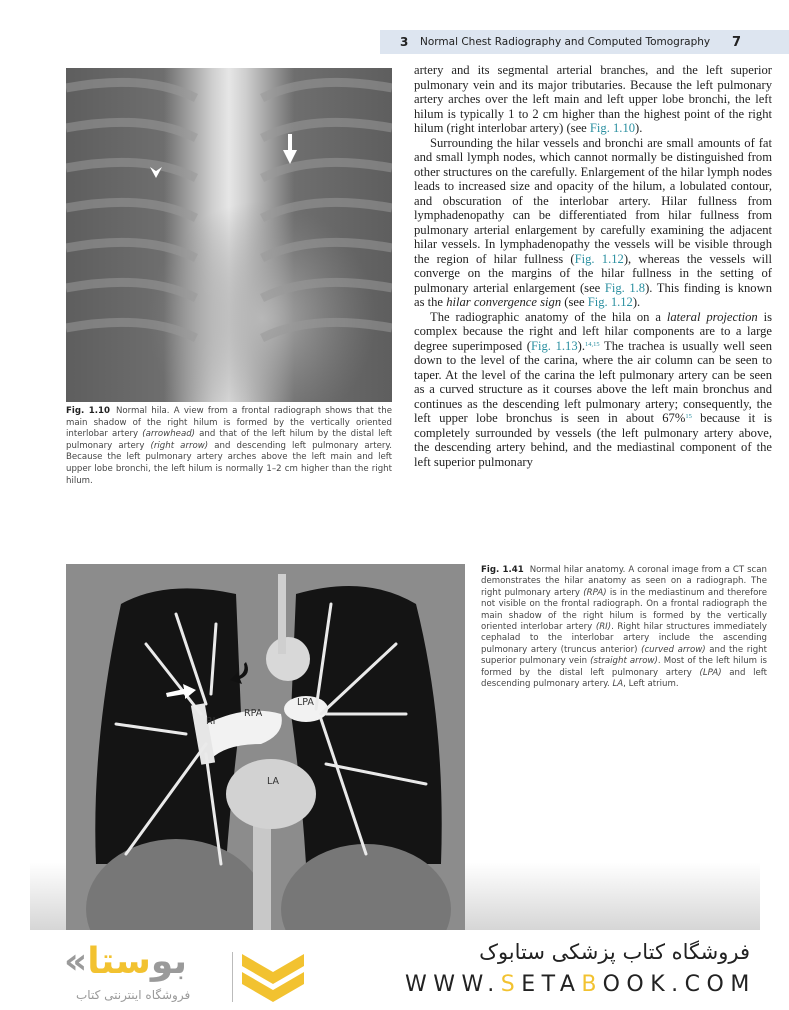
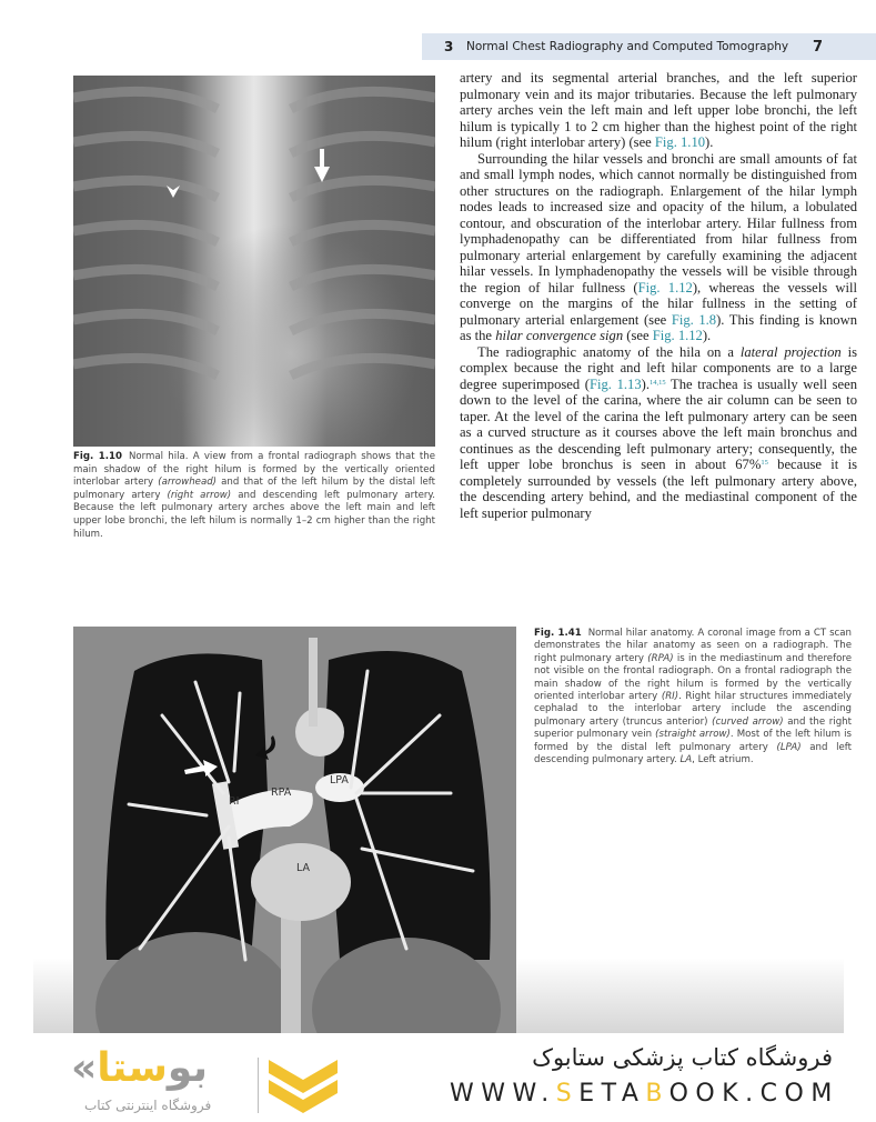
  3
  Normal Chest Radiography and Computed Tomography
  7
  Fig. 1.10 Normal hila. A view from a frontal radiograph shows that the main shadow of the right hilum is formed by the vertically oriented interlobar artery (arrowhead) and that of the left hilum by the distal left pulmonary artery (right arrow) and descending left pulmonary artery. Because the left pulmonary artery arches above the left main and left upper lobe bronchi, the left hilum is normally 1–2 cm higher than the right hilum.
- artery and its segmental arterial branches, and the left superior pulmonary vein and its major tributaries. Because the left pulmonary artery arches over the left main and left upper lobe bronchi, the left hilum is typically 1 to 2 cm higher than the highest point of the right hilum (right interlobar artery) (see Fig. 1.10).
+ artery and its segmental arterial branches, and the left superior pulmonary vein and its major tributaries. Because the left pulmonary artery arches vein the left main and left upper lobe bronchi, the left hilum is typically 1 to 2 cm higher than the highest point of the right hilum (right interlobar artery) (see Fig. 1.10).
- Surrounding the hilar vessels and bronchi are small amounts of fat and small lymph nodes, which cannot normally be distinguished from other structures on the carefully. Enlargement of the hilar lymph nodes leads to increased size and opacity of the hilum, a lobulated contour, and obscuration of the interlobar artery. Hilar fullness from lymphadenopathy can be differentiated from hilar fullness from pulmonary arterial enlargement by carefully examining the adjacent hilar vessels. In lymphadenopathy the vessels will be visible through the region of hilar fullness (Fig. 1.12), whereas the vessels will converge on the margins of the hilar fullness in the setting of pulmonary arterial enlargement (see Fig. 1.8). This finding is known as the hilar convergence sign (see Fig. 1.12).
+ Surrounding the hilar vessels and bronchi are small amounts of fat and small lymph nodes, which cannot normally be distinguished from other structures on the radiograph. Enlargement of the hilar lymph nodes leads to increased size and opacity of the hilum, a lobulated contour, and obscuration of the interlobar artery. Hilar fullness from lymphadenopathy can be differentiated from hilar fullness from pulmonary arterial enlargement by carefully examining the adjacent hilar vessels. In lymphadenopathy the vessels will be visible through the region of hilar fullness (Fig. 1.12), whereas the vessels will converge on the margins of the hilar fullness in the setting of pulmonary arterial enlargement (see Fig. 1.8). This finding is known as the hilar convergence sign (see Fig. 1.12).
  The radiographic anatomy of the hila on a lateral projection is complex because the right and left hilar components are to a large degree superimposed (Fig. 1.13). The trachea is usually well seen down to the level of the carina, where the air column can be seen to taper. At the level of the carina the left pulmonary artery can be seen as a curved structure as it courses above the left main bronchus and continues as the descending left pulmonary artery; consequently, the left upper lobe bronchus is seen in about 67% because it is completely surrounded by vessels (the left pulmonary artery above, the descending artery behind, and the mediastinal component of the left superior pulmonary
  RI
  RPA
  LPA
  LA
  Fig. 1.41 Normal hilar anatomy. A coronal image from a CT scan demonstrates the hilar anatomy as seen on a radiograph. The right pulmonary artery (RPA) is in the mediastinum and therefore not visible on the frontal radiograph. On a frontal radiograph the main shadow of the right hilum is formed by the vertically oriented interlobar artery (RI). Right hilar structures immediately cephalad to the interlobar artery include the ascending pulmonary artery (truncus anterior) (curved arrow) and the right superior pulmonary vein (straight arrow). Most of the left hilum is formed by the distal left pulmonary artery (LPA) and left descending pulmonary artery. LA, Left atrium.
  «بوستا
  فروشگاه اینترنتی کتاب
  فروشگاه کتاب پزشکی ستابوک
  WWW.SETABOOK.COM
